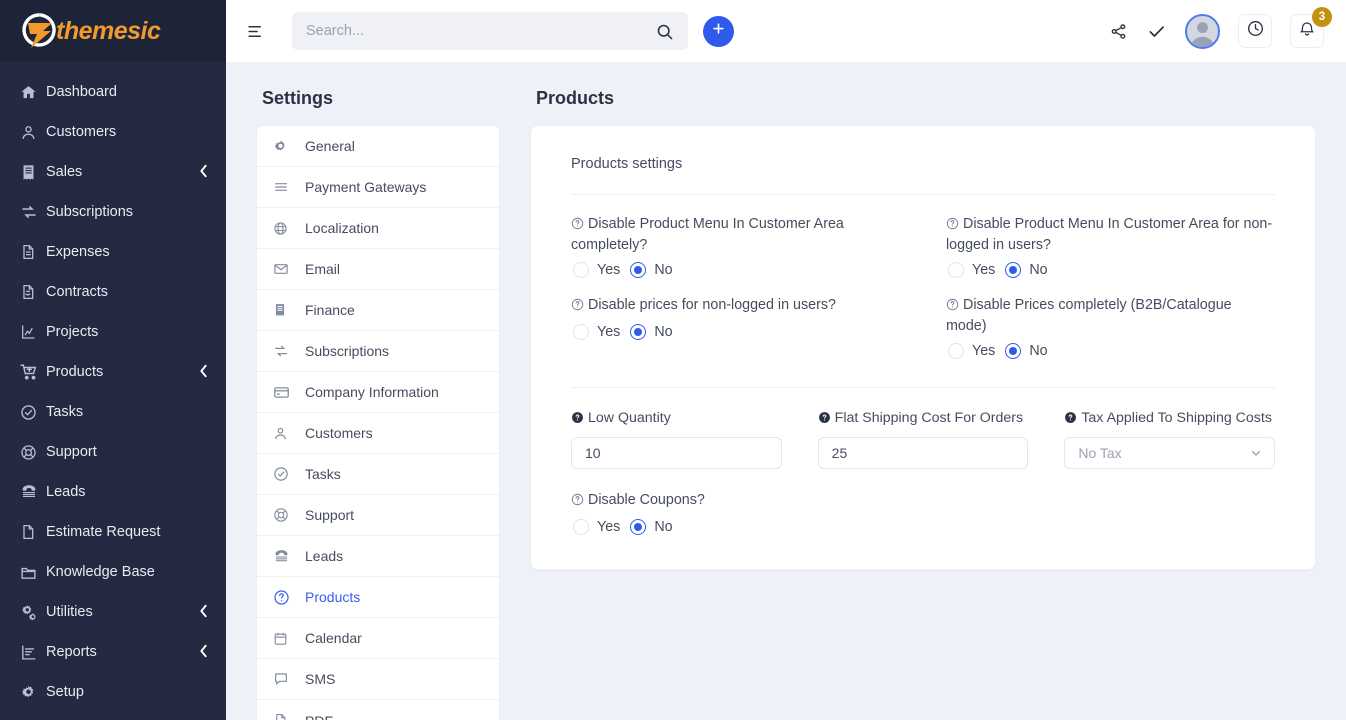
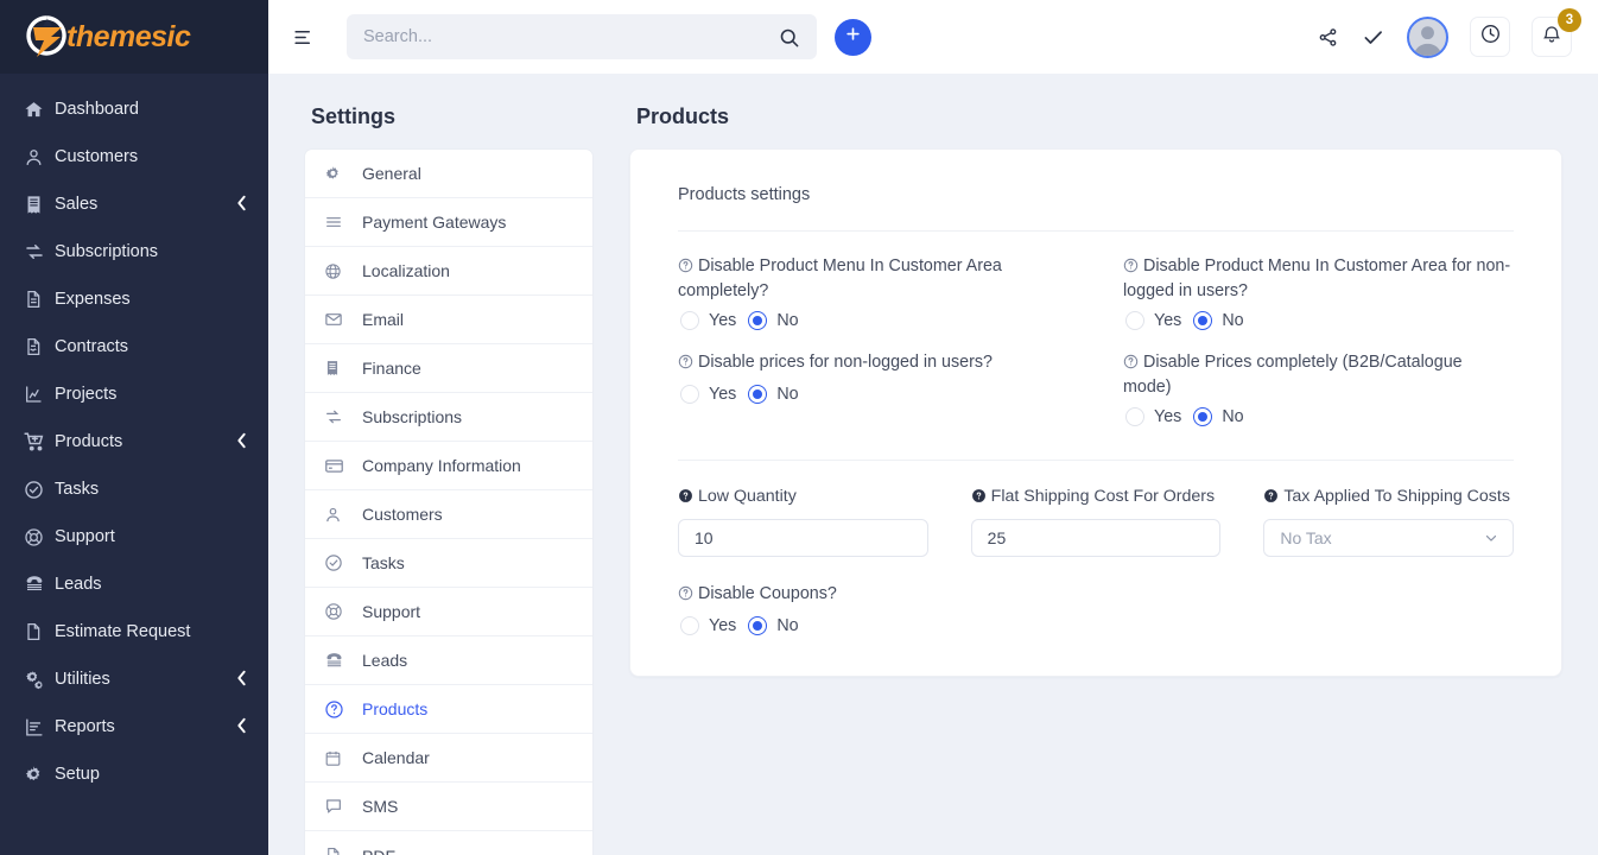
  themesic
  Dashboard
  Customers
  Sales
  Subscriptions
  Expenses
  Contracts
  Projects
  Products
  Tasks
  Support
  Leads
  Estimate Request
- Knowledge Base
  Utilities
  Reports
  Setup
  Search...
  3
  Settings
  General
  Payment Gateways
  Localization
  Email
  Finance
  Subscriptions
  Company Information
  Customers
  Tasks
  Support
  Leads
  Products
  Calendar
  SMS
  Products
  Products settings
  Disable Product Menu In Customer Area completely?
  Yes
  No
  Disable Product Menu In Customer Area for non-logged in users?
  Yes
  No
  Disable prices for non-logged in users?
  Yes
  No
  Disable Prices completely (B2B/Catalogue mode)
  Yes
  No
  Low Quantity
  10
  Flat Shipping Cost For Orders
  25
  Tax Applied To Shipping Costs
  No Tax
  Disable Coupons?
  Yes
  No
